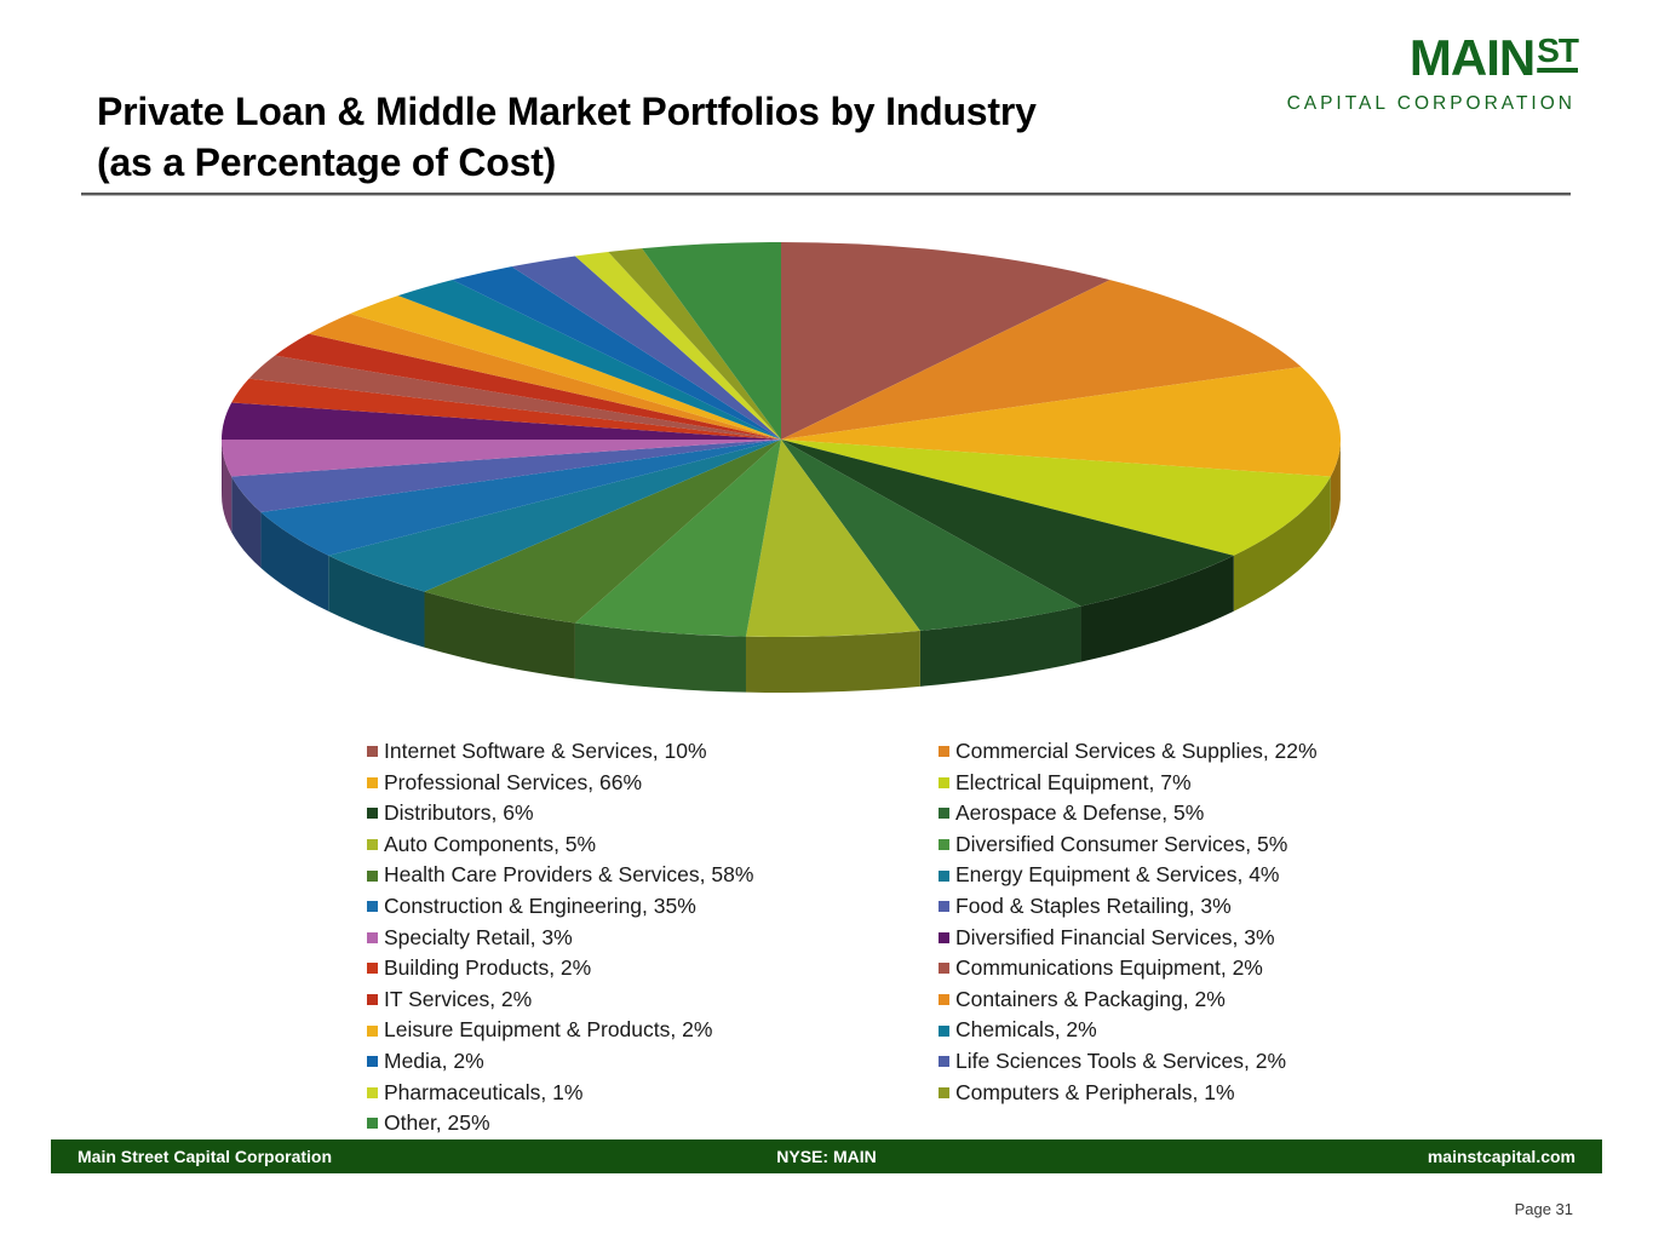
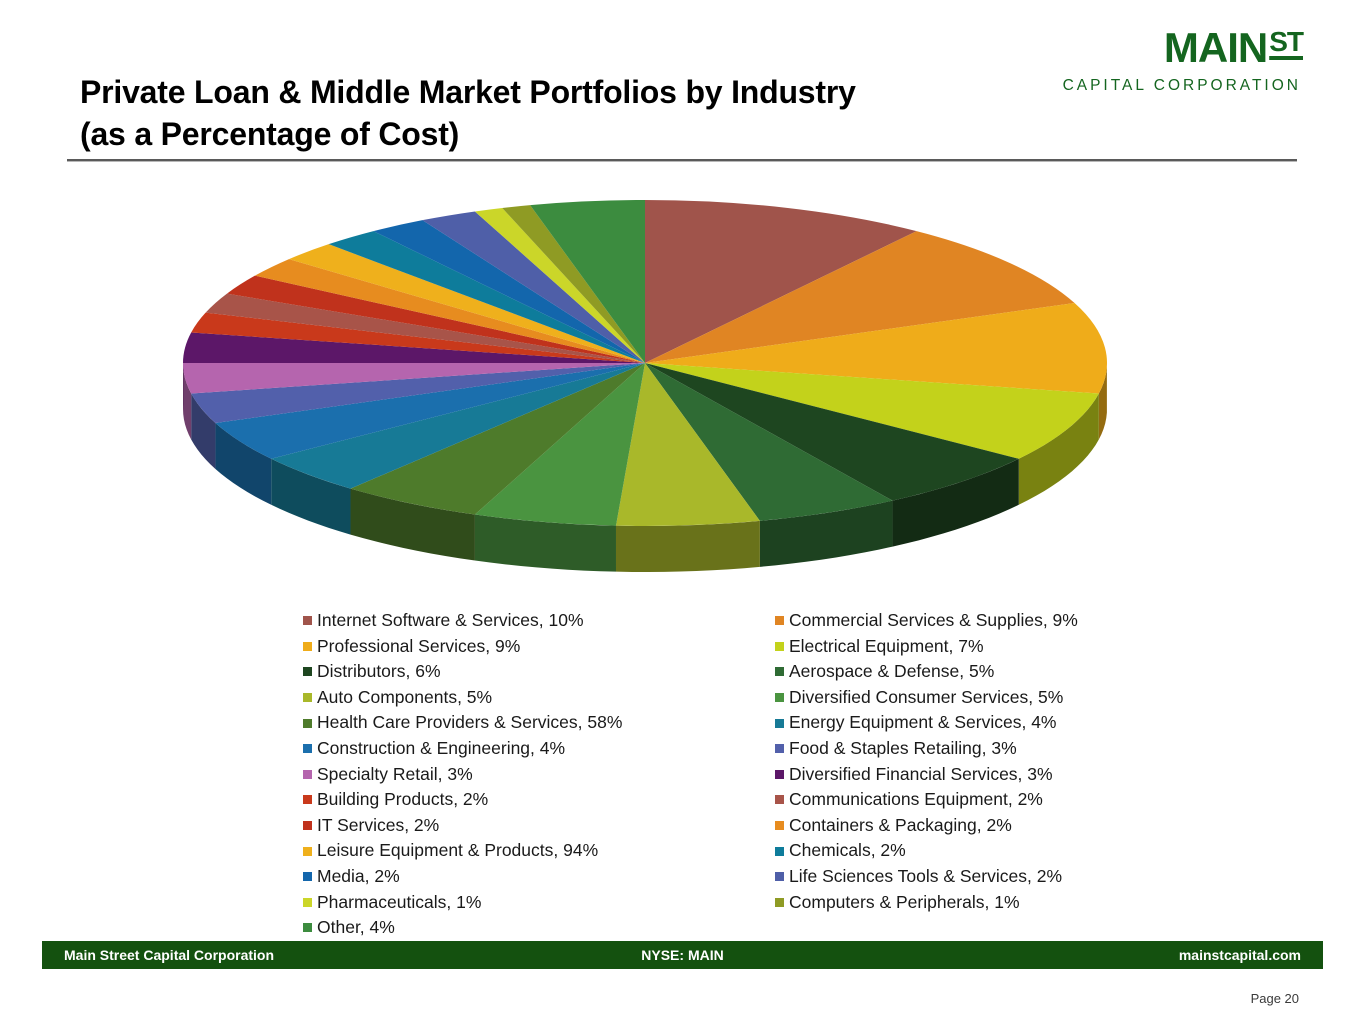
  Private Loan & Middle Market Portfolios by Industry
  (as a Percentage of Cost)
  MAIN
  ST
  CAPITAL CORPORATION
  Internet Software & Services, 10%
- Professional Services, 66%
+ Professional Services, 9%
  Distributors, 6%
  Auto Components, 5%
  Health Care Providers & Services, 58%
- Construction & Engineering, 35%
+ Construction & Engineering, 4%
  Specialty Retail, 3%
  Building Products, 2%
  IT Services, 2%
- Leisure Equipment & Products, 2%
+ Leisure Equipment & Products, 94%
  Media, 2%
  Pharmaceuticals, 1%
- Other, 25%
+ Other, 4%
- Commercial Services & Supplies, 22%
+ Commercial Services & Supplies, 9%
  Electrical Equipment, 7%
  Aerospace & Defense, 5%
  Diversified Consumer Services, 5%
  Energy Equipment & Services, 4%
  Food & Staples Retailing, 3%
  Diversified Financial Services, 3%
  Communications Equipment, 2%
  Containers & Packaging, 2%
  Chemicals, 2%
  Life Sciences Tools & Services, 2%
  Computers & Peripherals, 1%
  Main Street Capital Corporation
  NYSE: MAIN
  mainstcapital.com
- Page 31
+ Page 20
